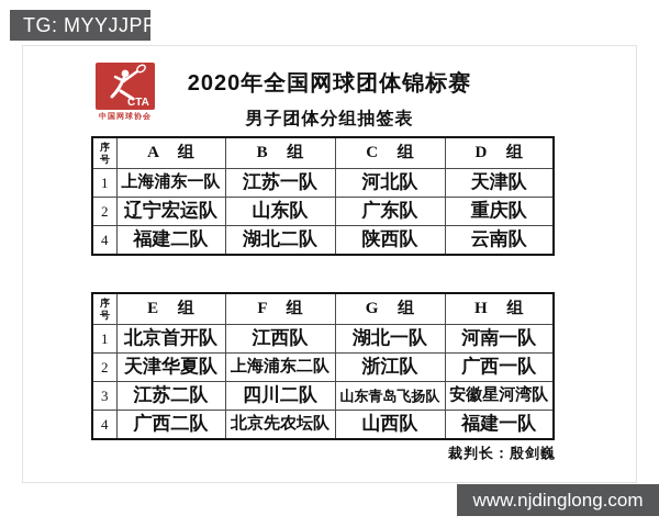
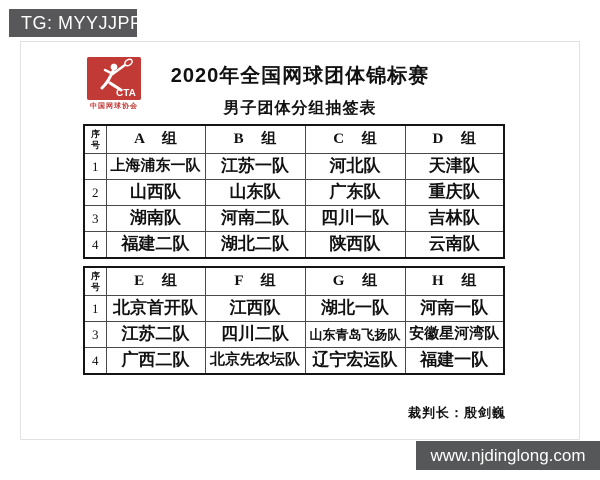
  TG: MYYJJPP
  CTA
  2020年全国网球团体锦标赛
  男子团体分组抽签表
  序号	A 组	B 组	C 组	D 组
  1	上海浦东一队	江苏一队	河北队	天津队
- 2	辽宁宏运队	山东队	广东队	重庆队
+ 2	山西队	山东队	广东队	重庆队
+ 3	湖南队	河南二队	四川一队	吉林队
  4	福建二队	湖北二队	陕西队	云南队
  序号	E 组	F 组	G 组	H 组
  1	北京首开队	江西队	湖北一队	河南一队
- 2	天津华夏队	上海浦东二队	浙江队	广西一队
  3	江苏二队	四川二队	山东青岛飞扬队	安徽星河湾队
- 4	广西二队	北京先农坛队	山西队	福建一队
+ 4	广西二队	北京先农坛队	辽宁宏运队	福建一队
  裁判长：殷剑巍
  www.njdinglong.com
